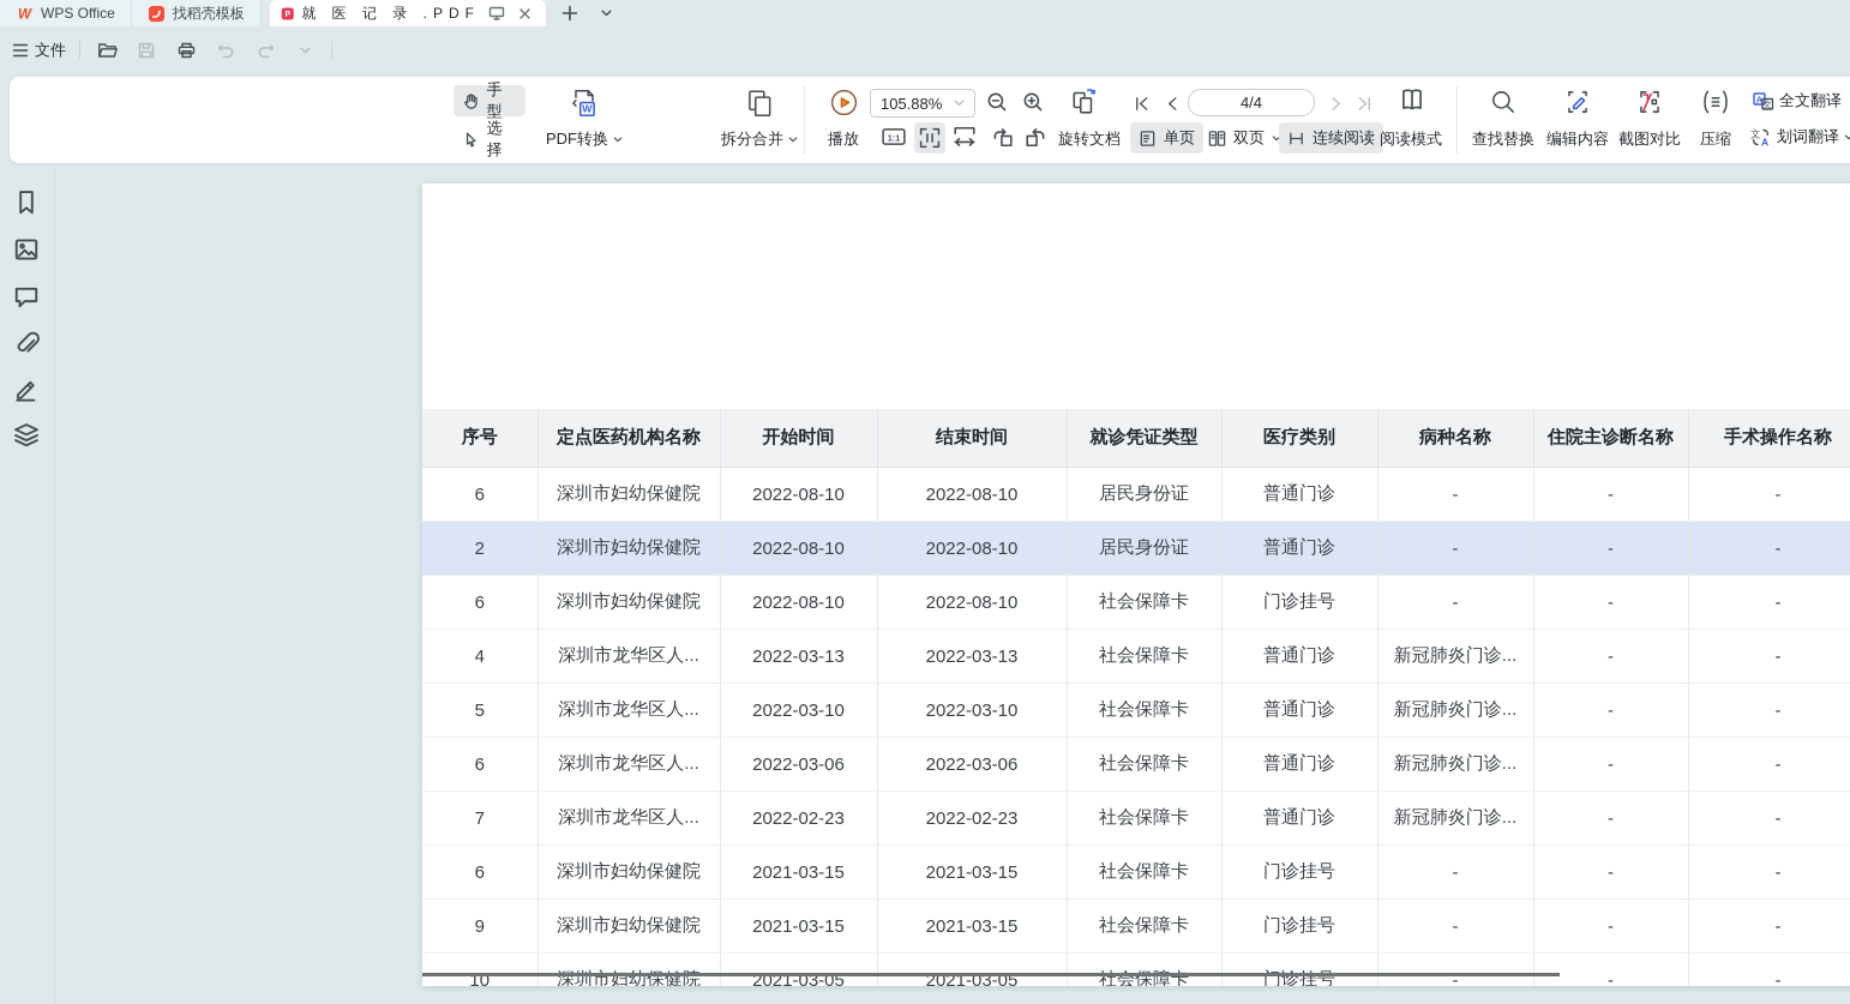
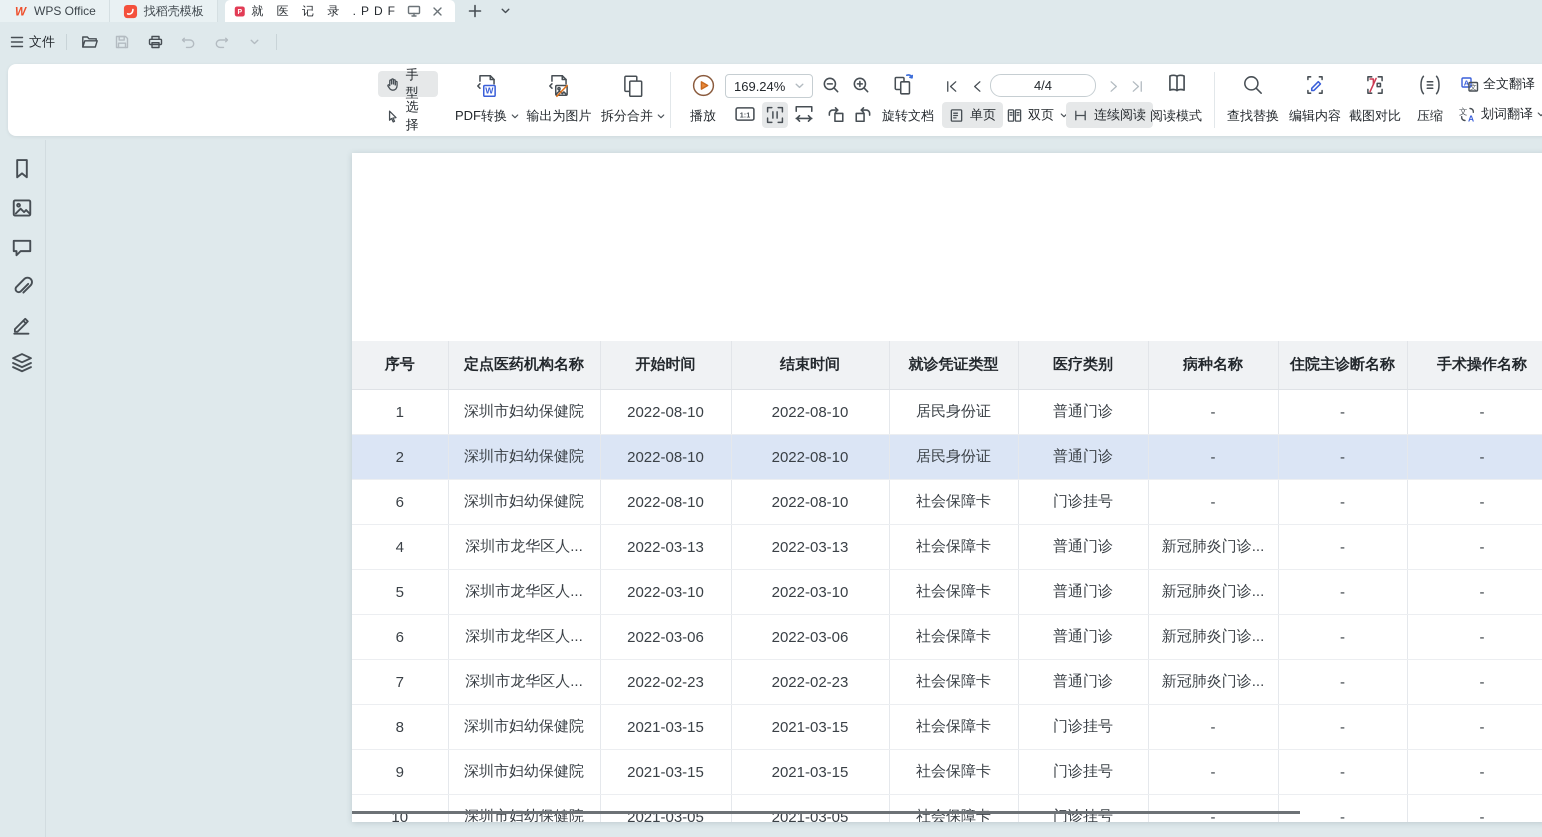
  W
  WPS Office
  找稻壳模板
  就 医 记 录 .PDF
  文件
  手型
  选择
  W
  PDF转换
+ 输出为图片
  拆分合并
  播放
- 105.88%
+ 169.24%
  4/4
  1:1
  旋转文档
  单页
  双页
  连续阅读
  阅读模式
  查找替换
  编辑内容
  截图对比
  压缩
  A
  全文翻译
  文
  A
  划词翻译
  序号	定点医药机构名称	开始时间	结束时间	就诊凭证类型	医疗类别	病种名称	住院主诊断名称	手术操作名称
- 6	深圳市妇幼保健院	2022-08-10	2022-08-10	居民身份证	普通门诊	-	-	-
+ 1	深圳市妇幼保健院	2022-08-10	2022-08-10	居民身份证	普通门诊	-	-	-
  2	深圳市妇幼保健院	2022-08-10	2022-08-10	居民身份证	普通门诊	-	-	-
  6	深圳市妇幼保健院	2022-08-10	2022-08-10	社会保障卡	门诊挂号	-	-	-
  4	深圳市龙华区人...	2022-03-13	2022-03-13	社会保障卡	普通门诊	新冠肺炎门诊...	-	-
  5	深圳市龙华区人...	2022-03-10	2022-03-10	社会保障卡	普通门诊	新冠肺炎门诊...	-	-
  6	深圳市龙华区人...	2022-03-06	2022-03-06	社会保障卡	普通门诊	新冠肺炎门诊...	-	-
  7	深圳市龙华区人...	2022-02-23	2022-02-23	社会保障卡	普通门诊	新冠肺炎门诊...	-	-
- 6	深圳市妇幼保健院	2021-03-15	2021-03-15	社会保障卡	门诊挂号	-	-	-
+ 8	深圳市妇幼保健院	2021-03-15	2021-03-15	社会保障卡	门诊挂号	-	-	-
  9	深圳市妇幼保健院	2021-03-15	2021-03-15	社会保障卡	门诊挂号	-	-	-
  10	深圳市妇幼保健院	2021-03-05	2021-03-05	社会保障卡	门诊挂号	-	-	-
